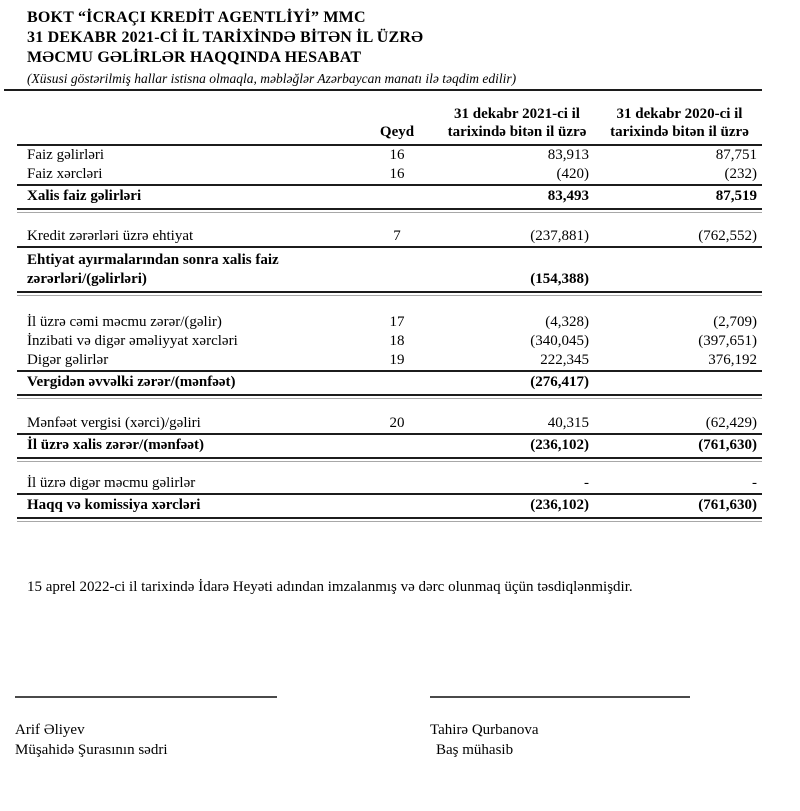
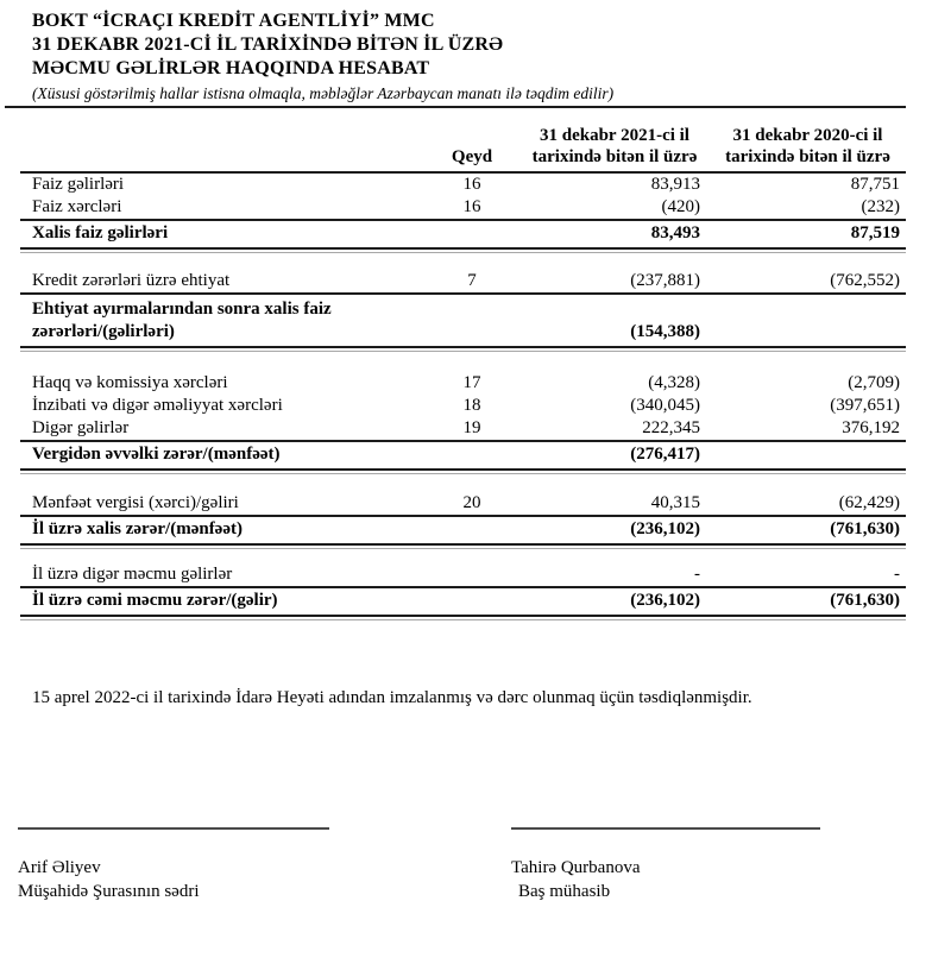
  BOKT “İCRAÇI KREDİT AGENTLİYİ” MMC
  31 DEKABR 2021-Cİ İL TARİXİNDƏ BİTƏN İL ÜZRƏ
  MƏCMU GƏLİRLƏR HAQQINDA HESABAT
  (Xüsusi göstərilmiş hallar istisna olmaqla, məbləğlər Azərbaycan manatı ilə təqdim edilir)
  Qeyd
  31 dekabr 2021-ci il
  tarixində bitən il üzrə
  31 dekabr 2020-ci il
  tarixində bitən il üzrə
  Faiz gəlirləri
  16
  83,913
  87,751
  Faiz xərcləri
  16
  (420)
  (232)
  Xalis faiz gəlirləri
  83,493
  87,519
  Kredit zərərləri üzrə ehtiyat
  7
  (237,881)
  (762,552)
  Ehtiyat ayırmalarından sonra xalis faiz
  zərərləri/(gəlirləri)
  (154,388)
- İl üzrə cəmi məcmu zərər/(gəlir)
+ Haqq və komissiya xərcləri
  17
  (4,328)
  (2,709)
  İnzibati və digər əməliyyat xərcləri
  18
  (340,045)
  (397,651)
  Digər gəlirlər
  19
  222,345
  376,192
  Vergidən əvvəlki zərər/(mənfəət)
  (276,417)
  Mənfəət vergisi (xərci)/gəliri
  20
  40,315
  (62,429)
  İl üzrə xalis zərər/(mənfəət)
  (236,102)
  (761,630)
  İl üzrə digər məcmu gəlirlər
  -
  -
- Haqq və komissiya xərcləri
+ İl üzrə cəmi məcmu zərər/(gəlir)
  (236,102)
  (761,630)
  15 aprel 2022-ci il tarixində İdarə Heyəti adından imzalanmış və dərc olunmaq üçün təsdiqlənmişdir.
  Arif Əliyev
  Müşahidə Şurasının sədri
  Tahirə Qurbanova
  Baş mühasib
